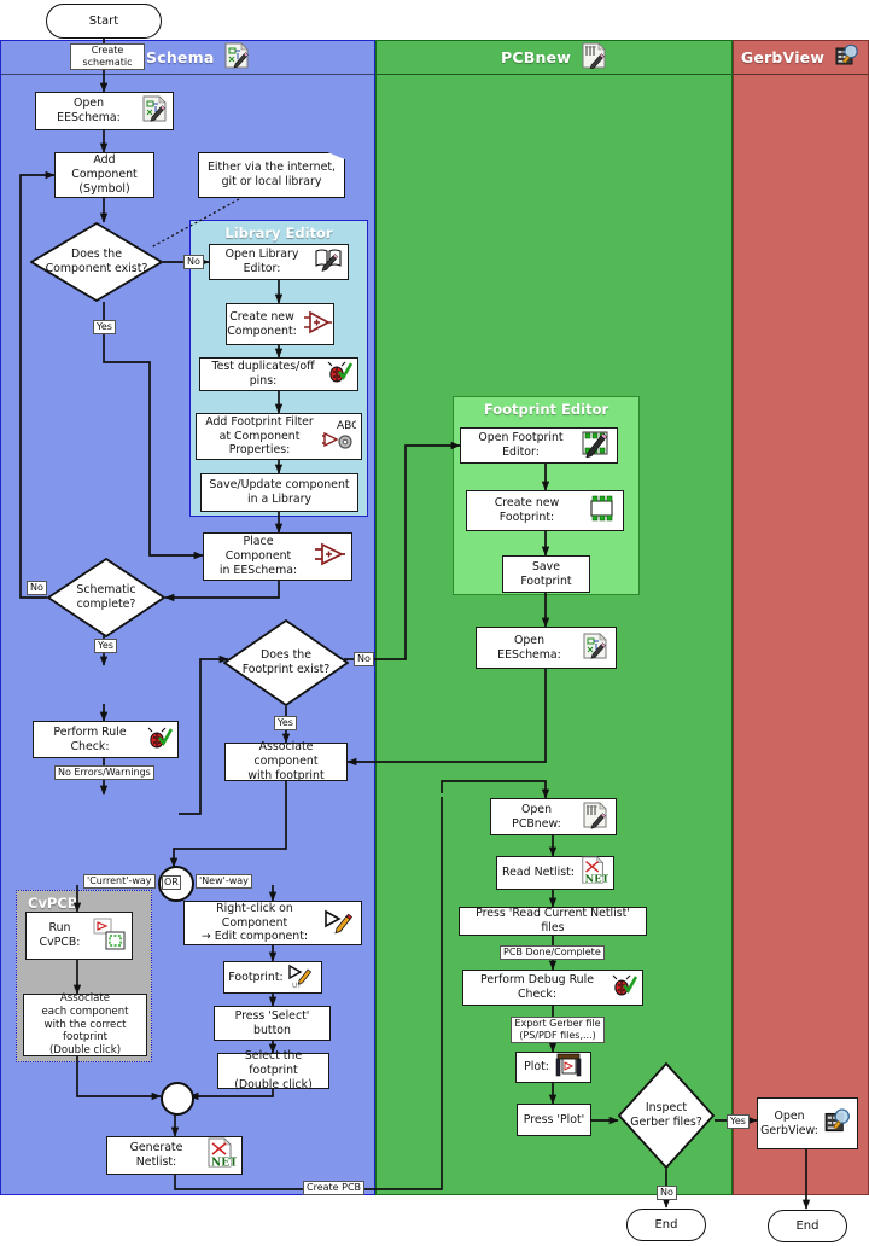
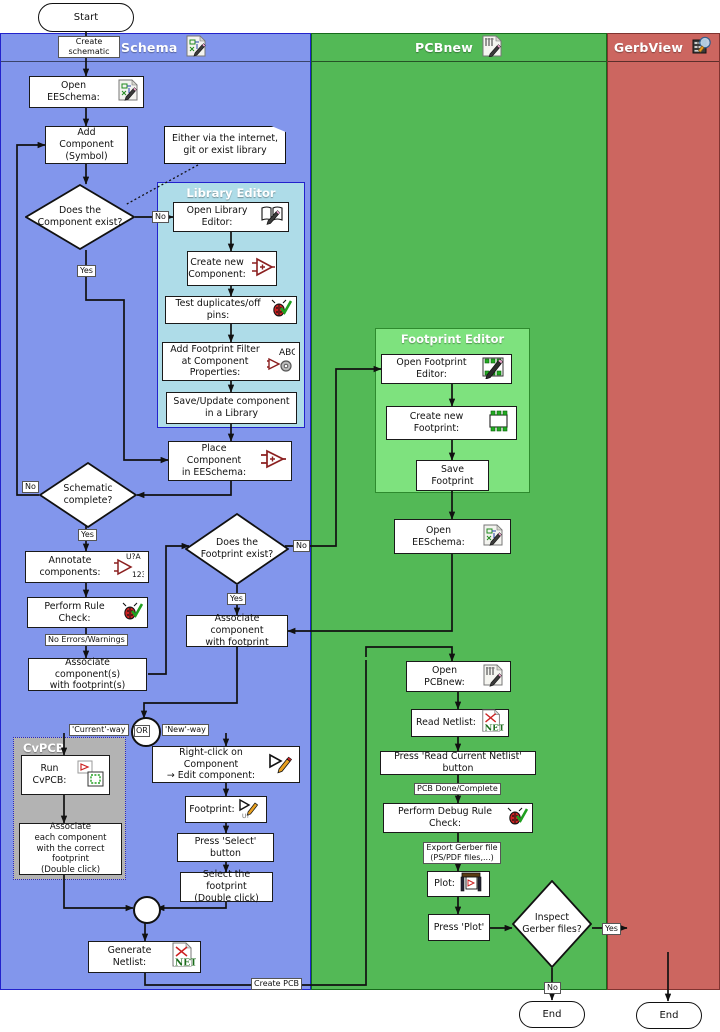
  Schema
  PCBnew
  GerbView
  Library Editor
  Footprint Editor
  CvPCB
  Start
  End
  End
  Open EESchema:
  Add Component
  (Symbol)
- Either via the internet, git or local library
+ Either via the internet, git or exist library
  Does the
  Component exist?
  Open Library Editor:
  Create new
  Component:
  Test duplicates/off pins:
  Add Footprint Filter
  at Component Properties:
  ABC
  Save/Update component
  in a Library
  Place Component
  in EESchema:
  Schematic
  complete?
+ Annotate components:
+ U?A
+ 123
  Perform Rule Check:
+ Associate component(s)
+ with footprint(s)
  OR
  Run CvPCB:
  Associate
  each component
  with the correct footprint
  (Double click)
  Right-click on Component
  → Edit component:
  Footprint:
  Press 'Select' button
  Select the footprint
  (Double click)
  Generate Netlist:
  NET
  Associate component
  with footprint
  Does the
  Footprint exist?
  Open Footprint Editor:
  Create new Footprint:
  Save Footprint
  Open EESchema:
  Open PCBnew:
  Read Netlist:
  NET
- Press 'Read Current Netlist' files
+ Press 'Read Current Netlist' button
  Perform Debug Rule Check:
  Plot:
  Press 'Plot'
  Inspect
  Gerber files?
- Open
- GerbView:
  Create
  schematic
  No
  Yes
  No
  Yes
  No Errors/Warnings
  No
  Yes
  'Current'-way
  'New'-way
  Create PCB
  PCB Done/Complete
  Export Gerber file
  (PS/PDF files,...)
  Yes
  No
